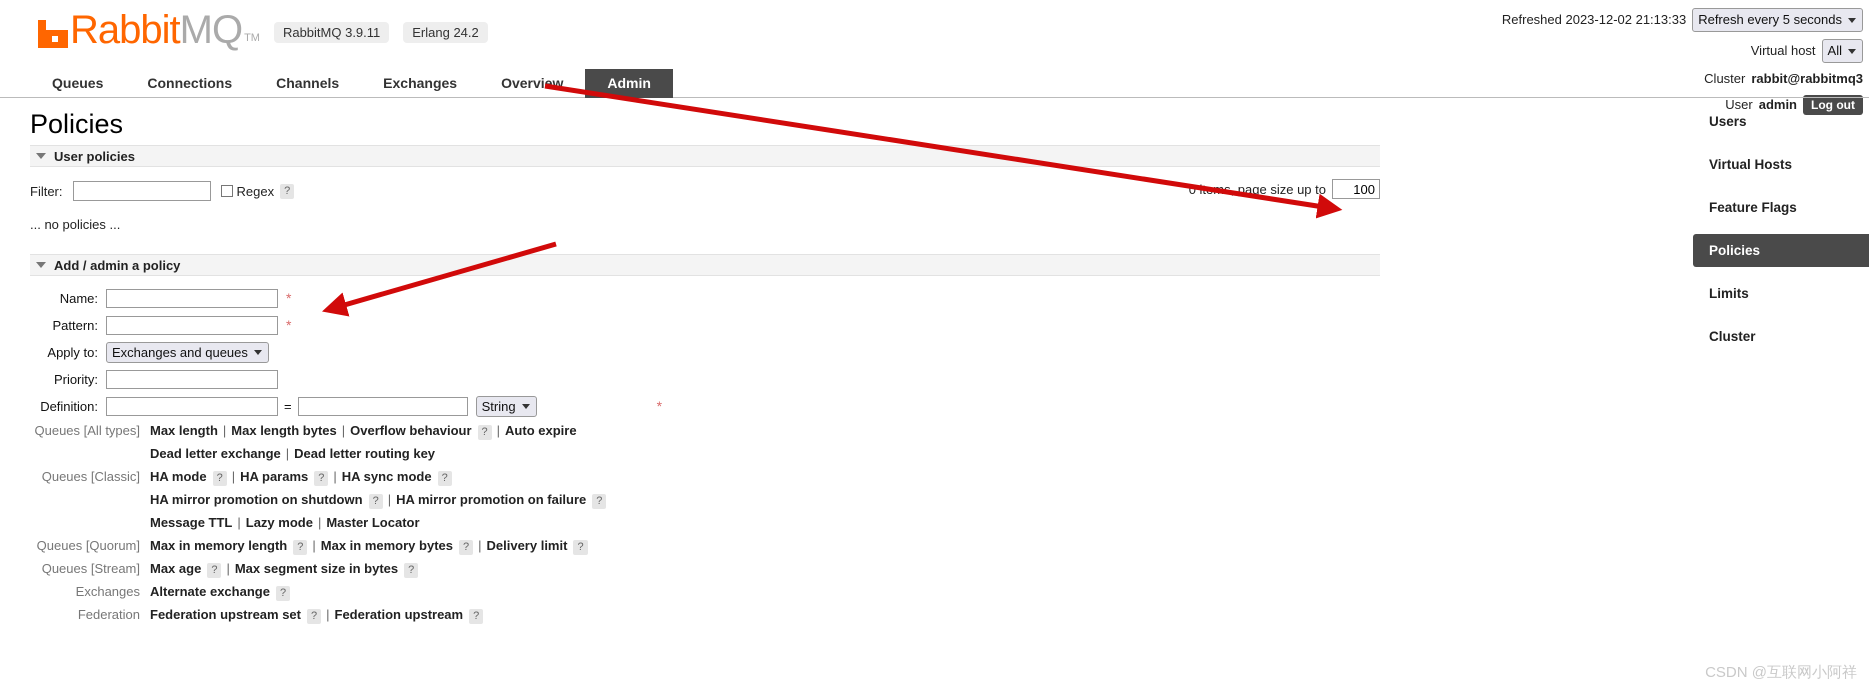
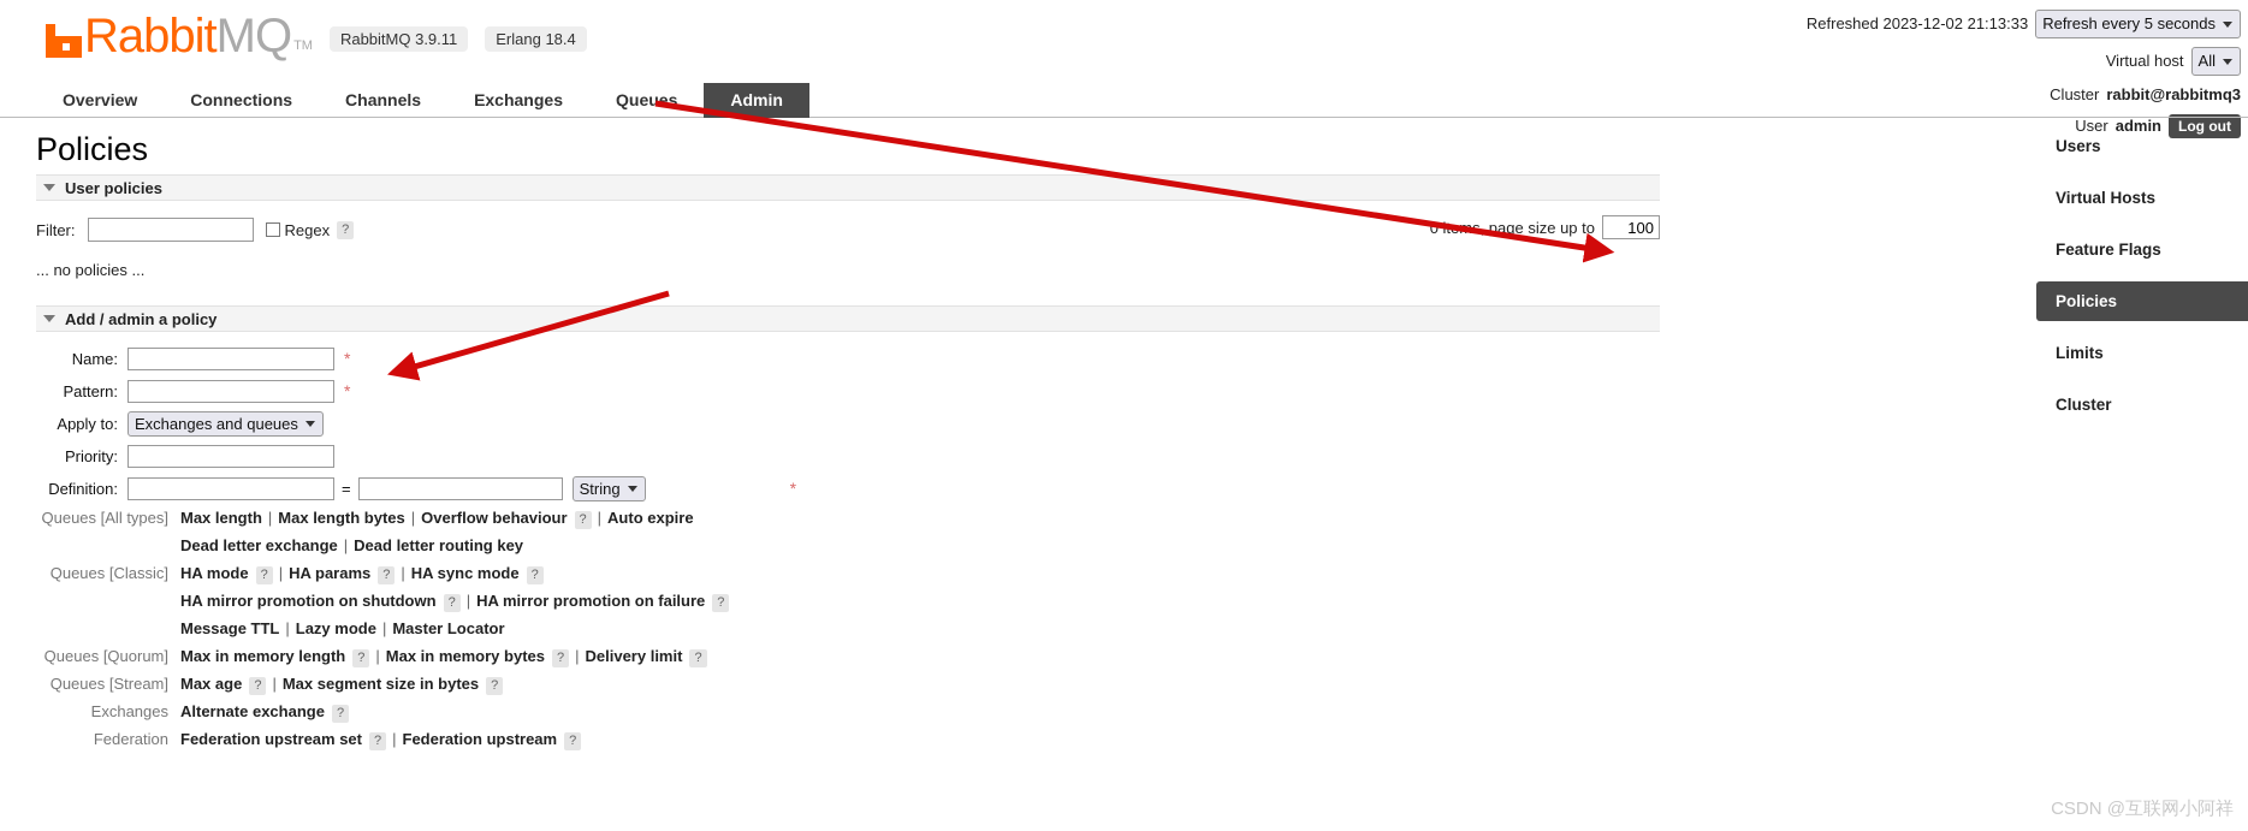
  Rabbit
  MQ
  TM
  RabbitMQ 3.9.11
- Erlang 24.2
+ Erlang 18.4
  Refreshed 2023-12-02 21:13:33
  Refresh every 5 seconds
  Virtual host
  All
  Cluster
  rabbit@rabbitmq3
  User
  admin
  Log out
- Queues
+ Overview
  Connections
  Channels
  Exchanges
- Overview
+ Queues
  Admin
  Policies
  User policies
  Filter:
  Regex
  ?
  s, page size up to
  100
  ... no policies ...
  Add / admin a policy
  Name:
  *
  Pattern:
  *
  Apply to:
  Exchanges and queues
  Priority:
  Definition:
  =
  String
  *
  Queues [All types]
  Max length | Max length bytes | Overflow behaviour ? | Auto expire
  Dead letter exchange | Dead letter routing key
  Queues [Classic]
  HA mode ? | HA params ? | HA sync mode ?
  HA mirror promotion on shutdown ? | HA mirror promotion on failure ?
  Message TTL | Lazy mode | Master Locator
  Queues [Quorum]
  Max in memory length ? | Max in memory bytes ? | Delivery limit ?
  Queues [Stream]
  Max age ? | Max segment size in bytes ?
  Exchanges
  Alternate exchange ?
  Federation
  Federation upstream set ? | Federation upstream ?
  Users
  Virtual Hosts
  Feature Flags
  Policies
  Limits
  Cluster
  CSDN @互联网小阿祥
